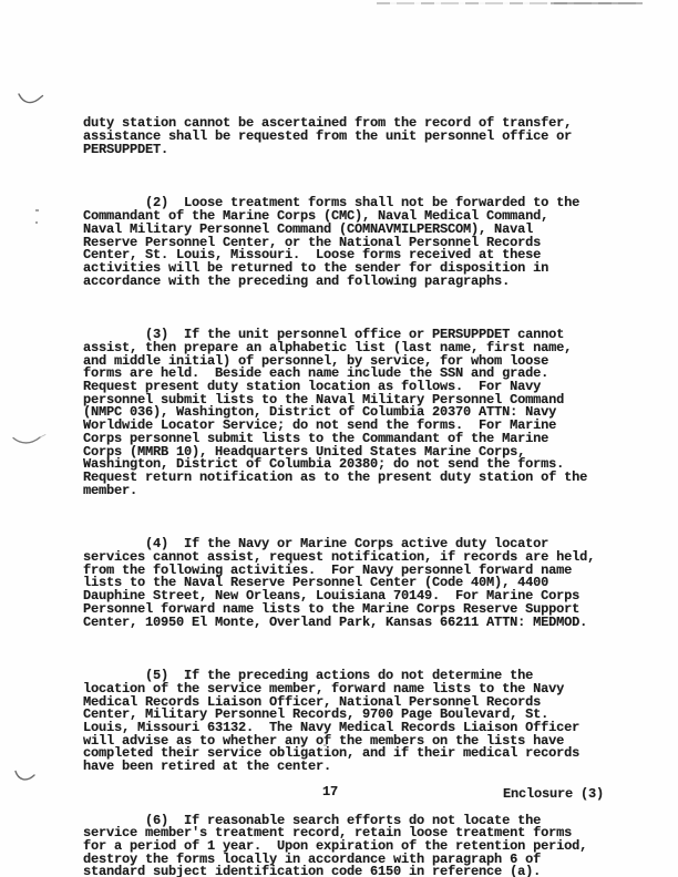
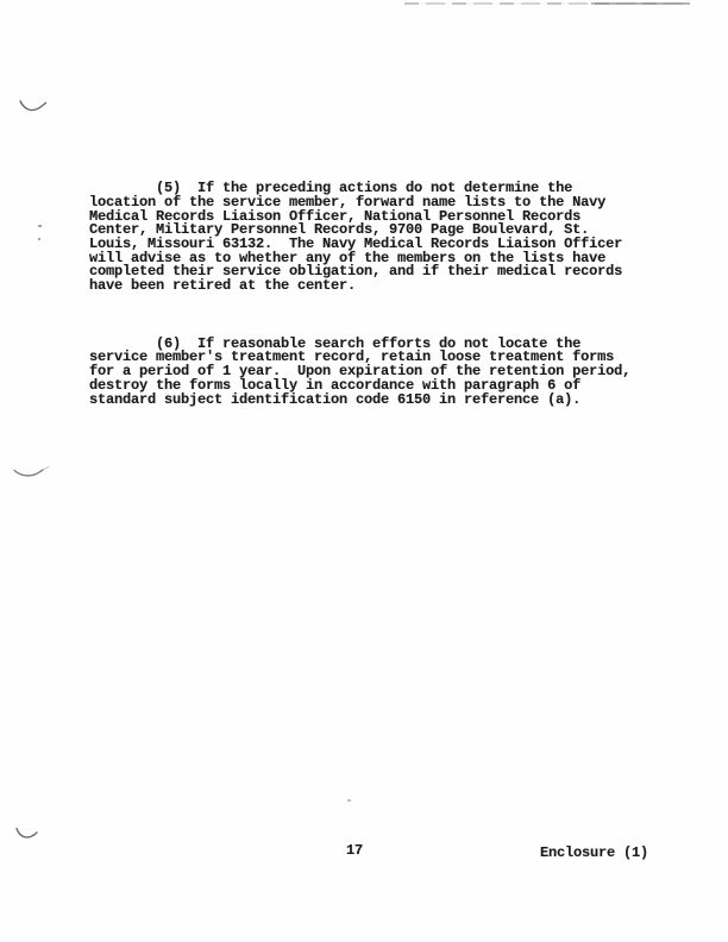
- duty station cannot be ascertained from the record of transfer,
- assistance shall be requested from the unit personnel office or
- PERSUPPDET.
- (2) Loose treatment forms shall not be forwarded to the
- Commandant of the Marine Corps (CMC), Naval Medical Command,
- Naval Military Personnel Command (COMNAVMILPERSCOM), Naval
- Reserve Personnel Center, or the National Personnel Records
- Center, St. Louis, Missouri. Loose forms received at these
- activities will be returned to the sender for disposition in
- accordance with the preceding and following paragraphs.
- (3) If the unit personnel office or PERSUPPDET cannot
- assist, then prepare an alphabetic list (last name, first name,
- and middle initial) of personnel, by service, for whom loose
- forms are held. Beside each name include the SSN and grade.
- Request present duty station location as follows. For Navy
- personnel submit lists to the Naval Military Personnel Command
- (NMPC 036), Washington, District of Columbia 20370 ATTN: Navy
- Worldwide Locator Service; do not send the forms. For Marine
- Corps personnel submit lists to the Commandant of the Marine
- Corps (MMRB 10), Headquarters United States Marine Corps,
- Washington, District of Columbia 20380; do not send the forms.
- Request return notification as to the present duty station of the
- member.
- (4) If the Navy or Marine Corps active duty locator
- services cannot assist, request notification, if records are held,
- from the following activities. For Navy personnel forward name
- lists to the Naval Reserve Personnel Center (Code 40M), 4400
- Dauphine Street, New Orleans, Louisiana 70149. For Marine Corps
- Personnel forward name lists to the Marine Corps Reserve Support
- Center, 10950 El Monte, Overland Park, Kansas 66211 ATTN: MEDMOD.
  (5) If the preceding actions do not determine the
  location of the service member, forward name lists to the Navy
  Medical Records Liaison Officer, National Personnel Records
  Center, Military Personnel Records, 9700 Page Boulevard, St.
  Louis, Missouri 63132. The Navy Medical Records Liaison Officer
  will advise as to whether any of the members on the lists have
  completed their service obligation, and if their medical records
  have been retired at the center.
  (6) If reasonable search efforts do not locate the
  service member's treatment record, retain loose treatment forms
  for a period of 1 year. Upon expiration of the retention period,
  destroy the forms locally in accordance with paragraph 6 of
  standard subject identification code 6150 in reference (a).
  17
- Enclosure (3)
+ Enclosure (1)
